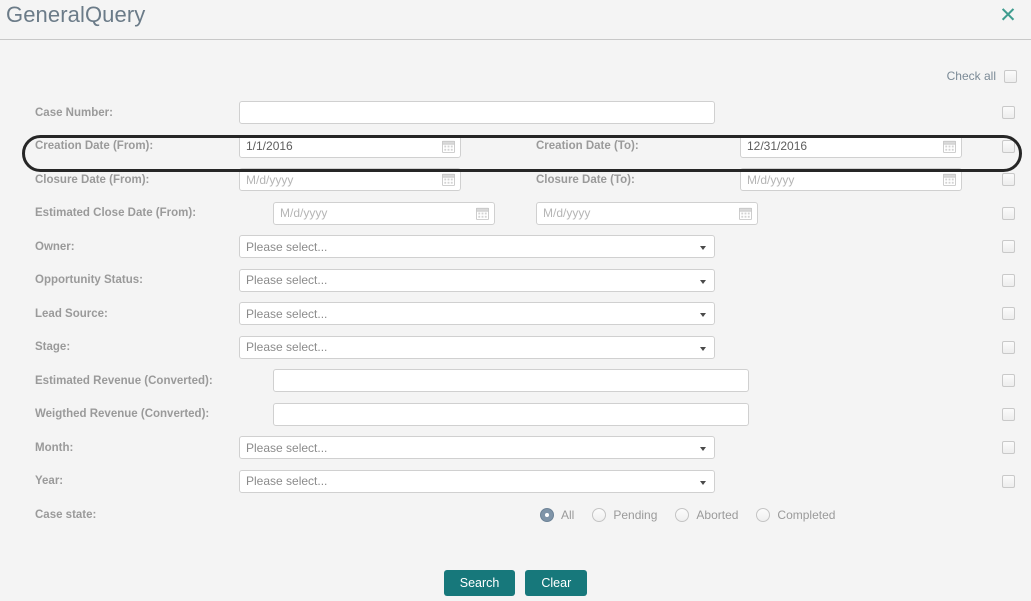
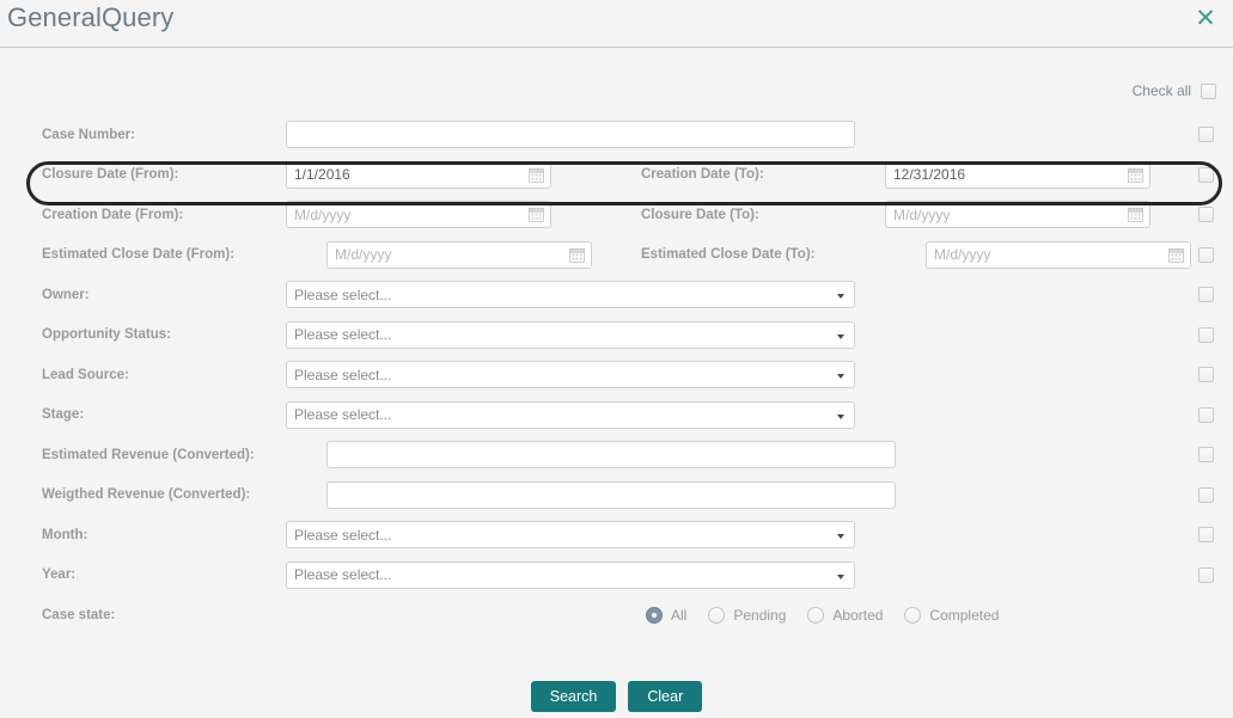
  GeneralQuery
  ✕
  Check all
  Case Number:
- Creation Date (From):
+ Closure Date (From):
  1/1/2016
  Creation Date (To):
  12/31/2016
- Closure Date (From):
+ Creation Date (From):
  M/d/yyyy
  Closure Date (To):
  M/d/yyyy
  Estimated Close Date (From):
  M/d/yyyy
+ Estimated Close Date (To):
  M/d/yyyy
  Owner:
  Please select...
  Opportunity Status:
  Please select...
  Lead Source:
  Please select...
  Stage:
  Please select...
  Estimated Revenue (Converted):
  Weigthed Revenue (Converted):
  Month:
  Please select...
  Year:
  Please select...
  Case state:
  All
  Pending
  Aborted
  Completed
  Search
  Clear
